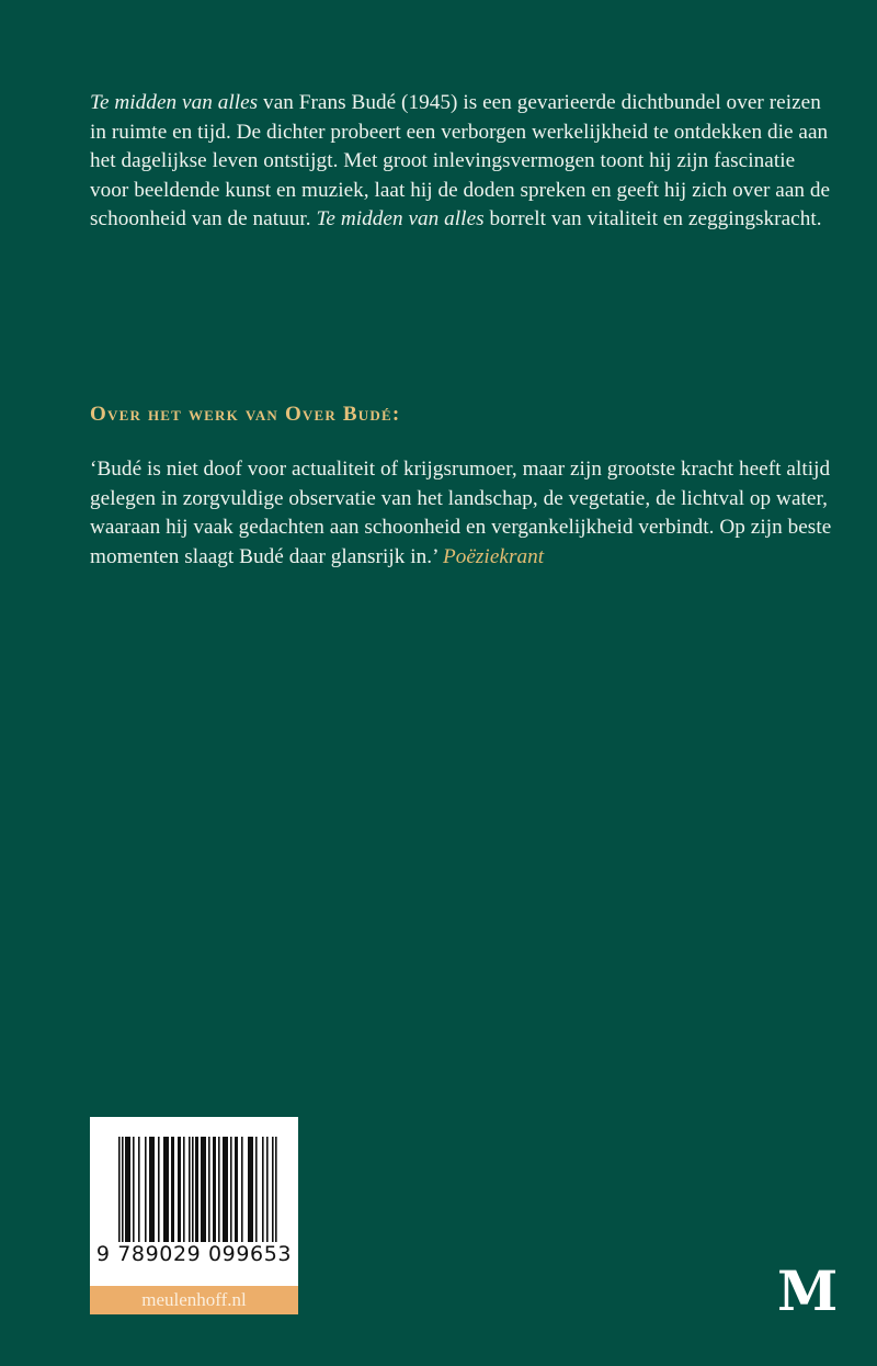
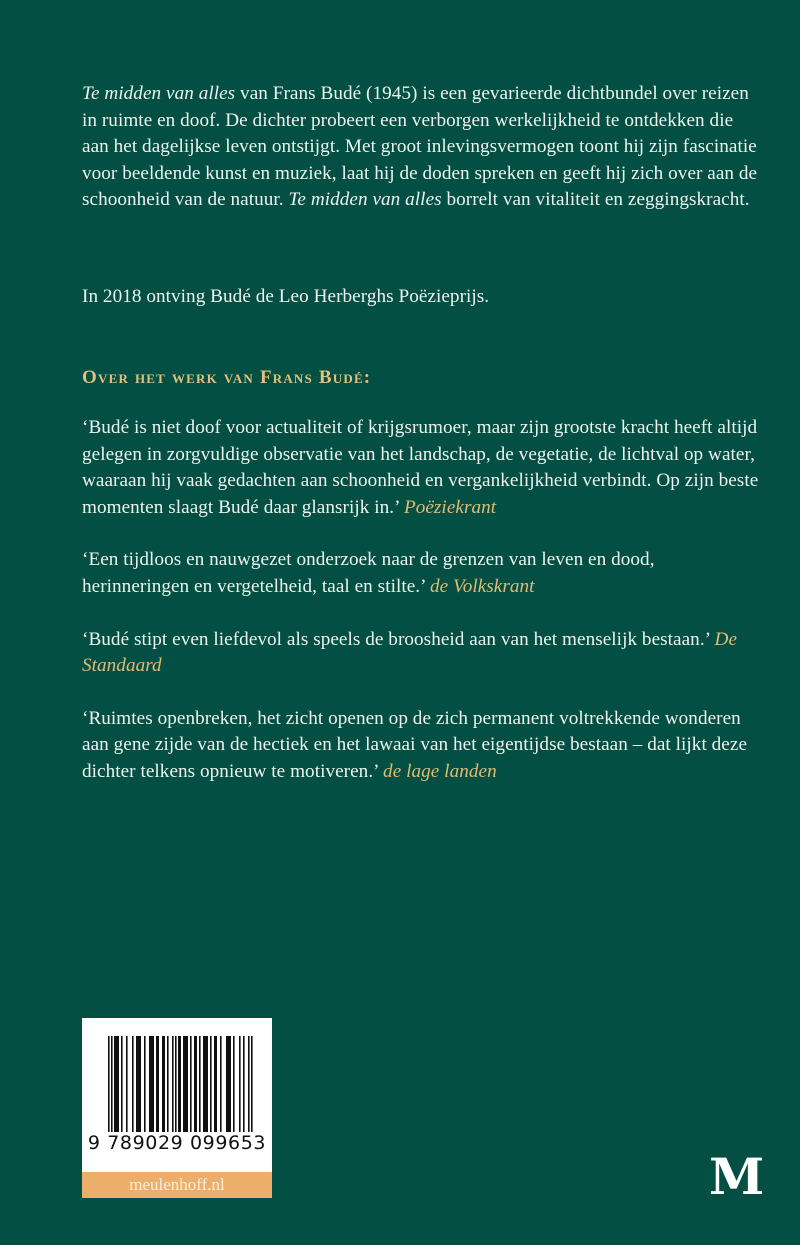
- Te midden van alles van Frans Budé (1945) is een gevarieerde dichtbundel over reizen in ruimte en tijd. De dichter probeert een verborgen werkelijkheid te ontdekken die aan het dagelijkse leven ontstijgt. Met groot inlevingsvermogen toont hij zijn fascinatie voor beeldende kunst en muziek, laat hij de doden spreken en geeft hij zich over aan de schoonheid van de natuur. Te midden van alles borrelt van vitaliteit en zeggingskracht.
+ Te midden van alles van Frans Budé (1945) is een gevarieerde dichtbundel over reizen in ruimte en doof. De dichter probeert een verborgen werkelijkheid te ontdekken die aan het dagelijkse leven ontstijgt. Met groot inlevingsvermogen toont hij zijn fascinatie voor beeldende kunst en muziek, laat hij de doden spreken en geeft hij zich over aan de schoonheid van de natuur. Te midden van alles borrelt van vitaliteit en zeggingskracht.
+ In 2018 ontving Budé de Leo Herberghs Poëzieprijs.
- Over het werk van Over Budé:
+ Over het werk van Frans Budé:
  ‘Budé is niet doof voor actualiteit of krijgsrumoer, maar zijn grootste kracht heeft altijd gelegen in zorgvuldige observatie van het landschap, de vegetatie, de lichtval op water, waaraan hij vaak gedachten aan schoonheid en vergankelijkheid verbindt. Op zijn beste momenten slaagt Budé daar glansrijk in.’ Poëziekrant
+ ‘Een tijdloos en nauwgezet onderzoek naar de grenzen van leven en dood, herinneringen en vergetelheid, taal en stilte.’ de Volkskrant
+ ‘Budé stipt even liefdevol als speels de broosheid aan van het menselijk bestaan.’ De Standaard
+ ‘Ruimtes openbreken, het zicht openen op de zich permanent voltrekkende wonderen aan gene zijde van de hectiek en het lawaai van het eigentijdse bestaan – dat lijkt deze dichter telkens opnieuw te motiveren.’ de lage landen
  9 789029 099653
  meulenhoff.nl
  M
